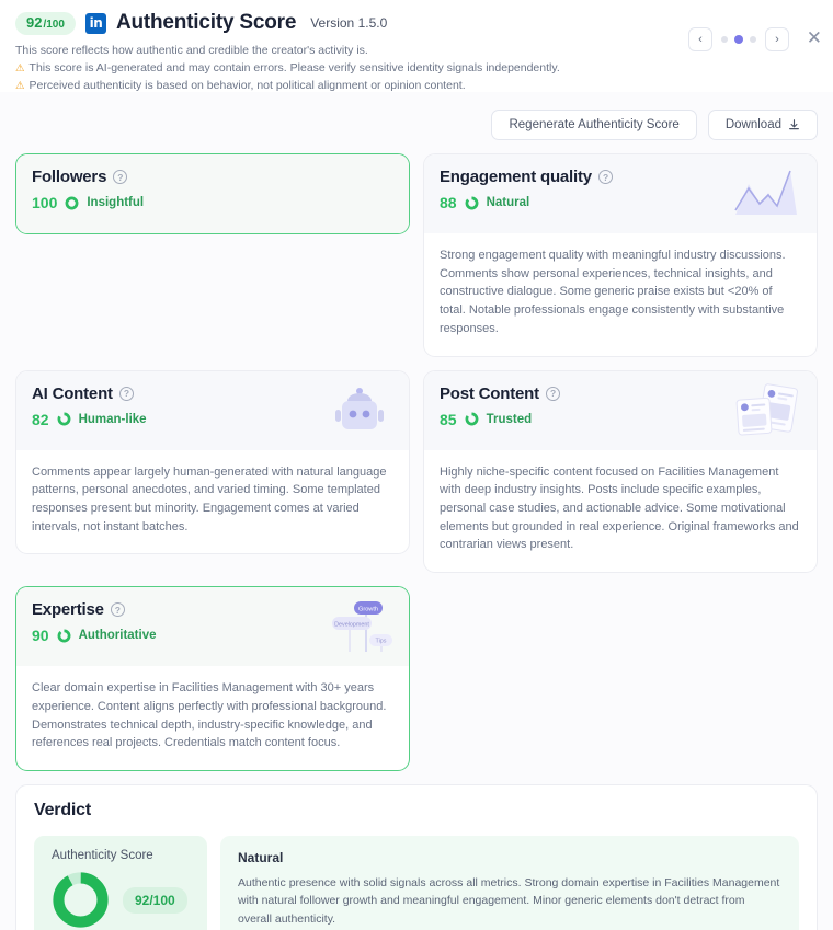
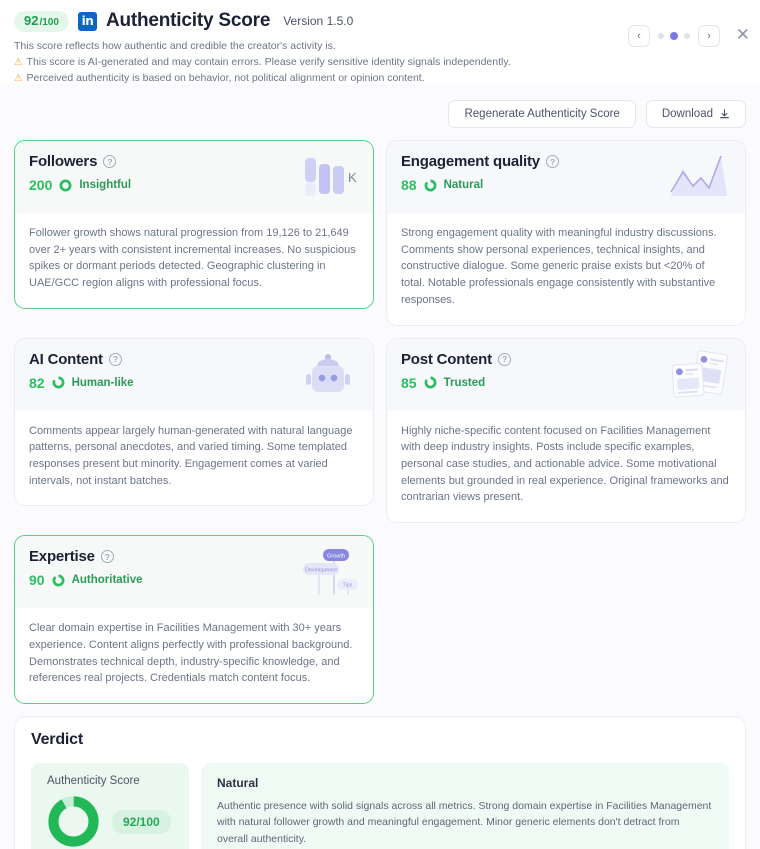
  92
  /100
  in
  Authenticity Score
  Version 1.5.0
  This score reflects how authentic and credible the creator's activity is.
  ⚠
  This score is AI-generated and may contain errors. Please verify sensitive identity signals independently.
  ⚠
  Perceived authenticity is based on behavior, not political alignment or opinion content.
  ‹
  ›
  ✕
  Regenerate Authenticity Score
  Download
  Followers
  ?
- 100
+ 200
  Insightful
+ K
+ Follower growth shows natural progression from 19,126 to 21,649 over 2+ years with consistent incremental increases. No suspicious spikes or dormant periods detected. Geographic clustering in UAE/GCC region aligns with professional focus.
  Engagement quality
  ?
  88
  Natural
  Strong engagement quality with meaningful industry discussions. Comments show personal experiences, technical insights, and constructive dialogue. Some generic praise exists but <20% of total. Notable professionals engage consistently with substantive responses.
  AI Content
  ?
  82
  Human-like
  Comments appear largely human-generated with natural language patterns, personal anecdotes, and varied timing. Some templated responses present but minority. Engagement comes at varied intervals, not instant batches.
  Post Content
  ?
  85
  Trusted
  Highly niche-specific content focused on Facilities Management with deep industry insights. Posts include specific examples, personal case studies, and actionable advice. Some motivational elements but grounded in real experience. Original frameworks and contrarian views present.
  Expertise
  ?
  90
  Authoritative
  Clear domain expertise in Facilities Management with 30+ years experience. Content aligns perfectly with professional background. Demonstrates technical depth, industry-specific knowledge, and references real projects. Credentials match content focus.
  Verdict
  Authenticity Score
  92/100
  Natural
  Authentic presence with solid signals across all metrics. Strong domain expertise in Facilities Management with natural follower growth and meaningful engagement. Minor generic elements don't detract from overall authenticity.
